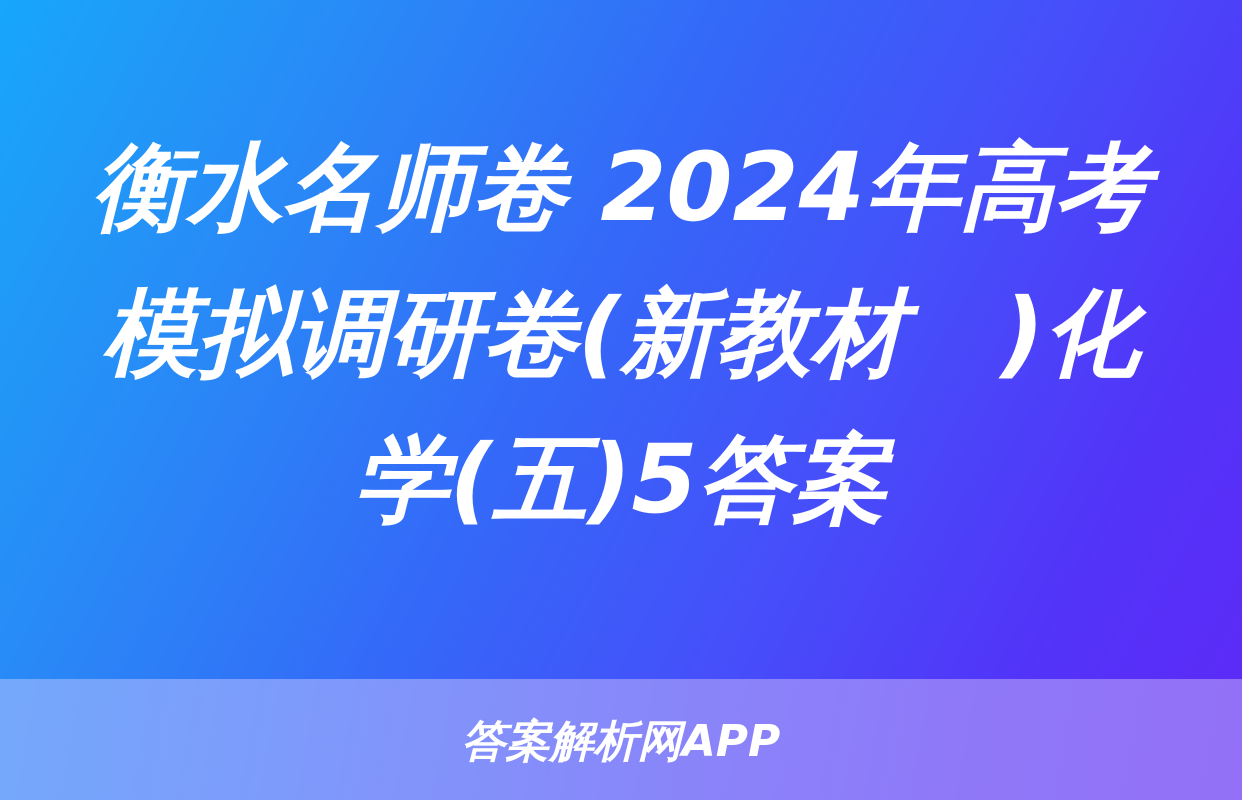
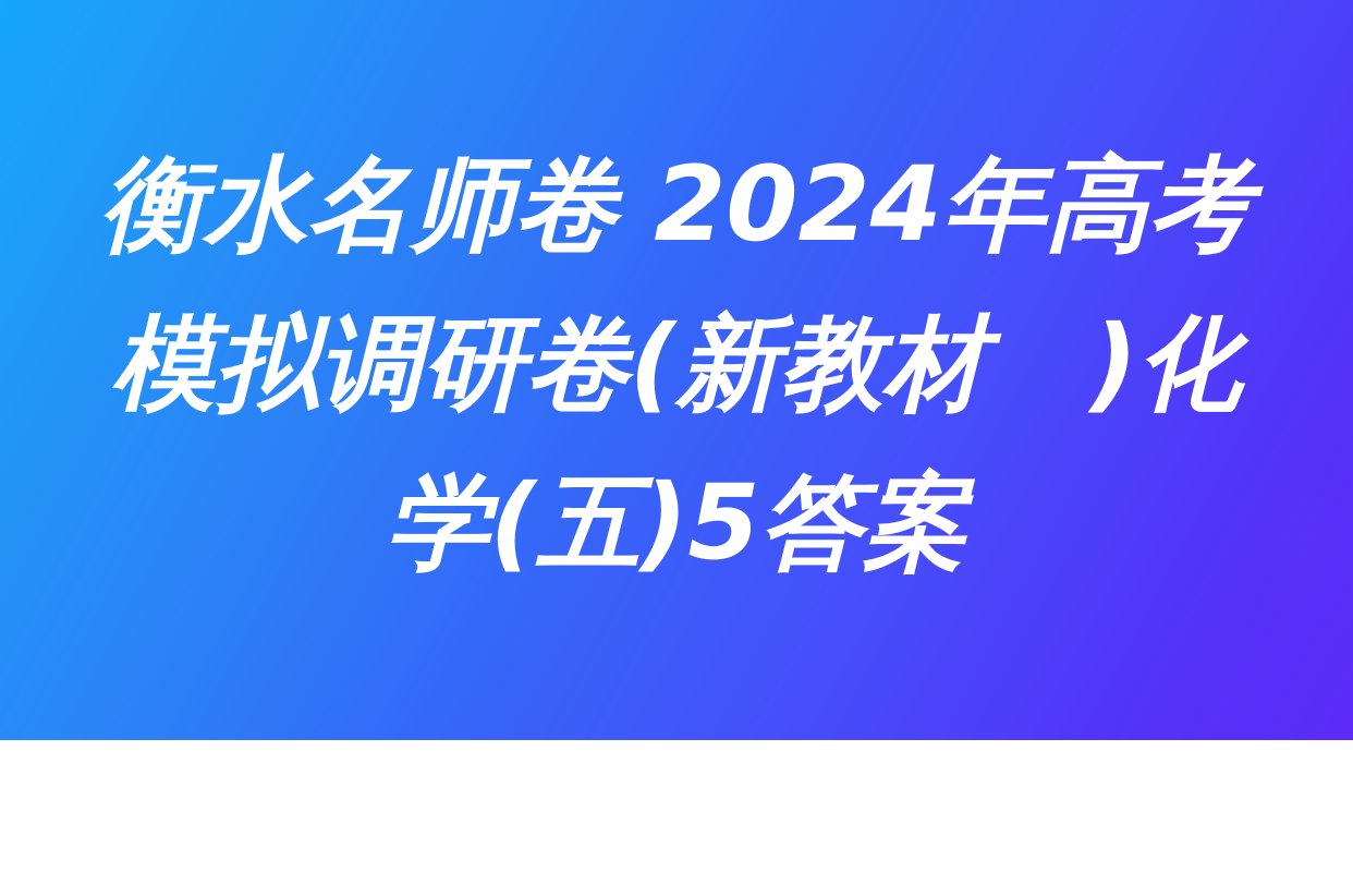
  衡水名师卷 2024年高考模拟调研卷(新教材 )化学(五)5答案
- 答案解析网APP
